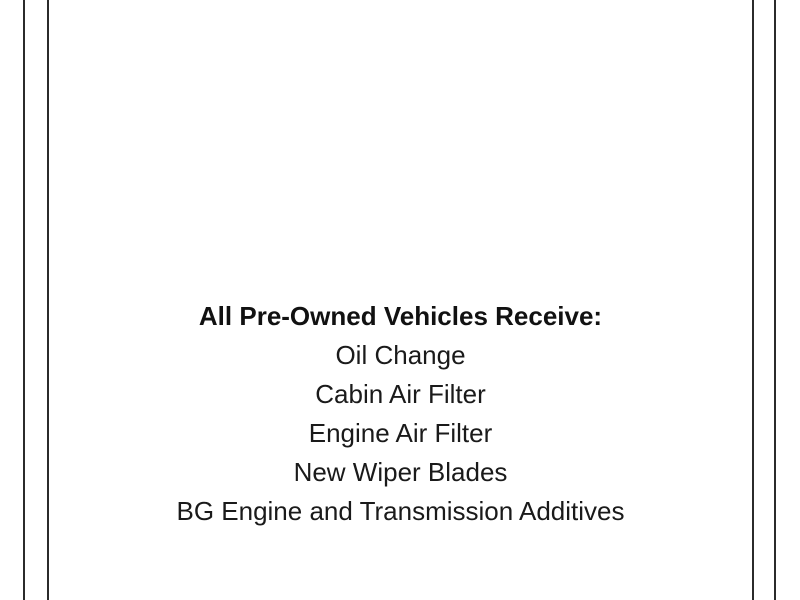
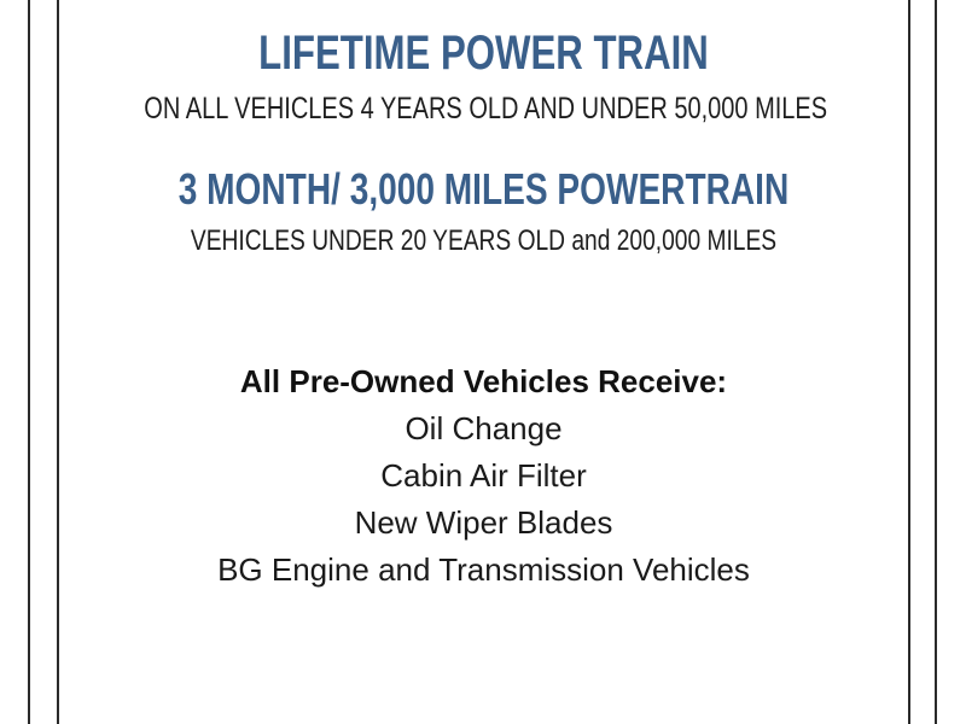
+ LIFETIME POWER TRAIN
+ ON ALL VEHICLES 4 YEARS OLD AND UNDER 50,000 MILES
+ 3 MONTH/ 3,000 MILES POWERTRAIN
+ VEHICLES UNDER 20 YEARS OLD and 200,000 MILES
  All Pre-Owned Vehicles Receive:
  Oil Change
  Cabin Air Filter
- Engine Air Filter
  New Wiper Blades
- BG Engine and Transmission Additives
+ BG Engine and Transmission Vehicles
